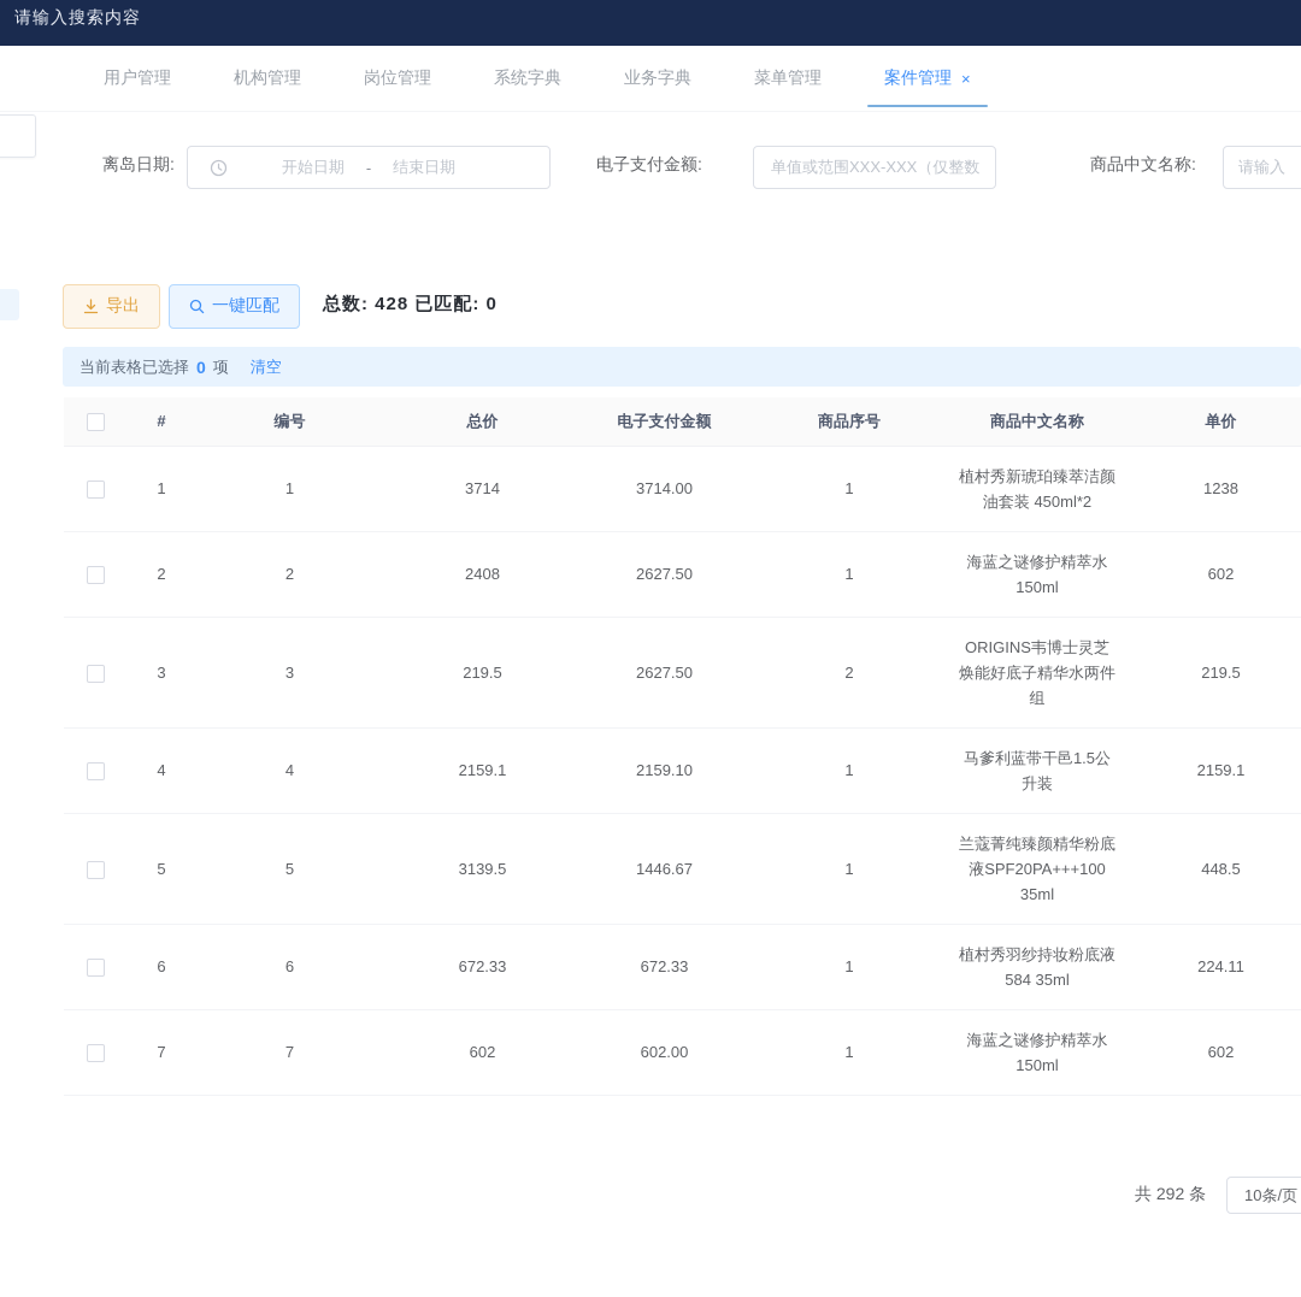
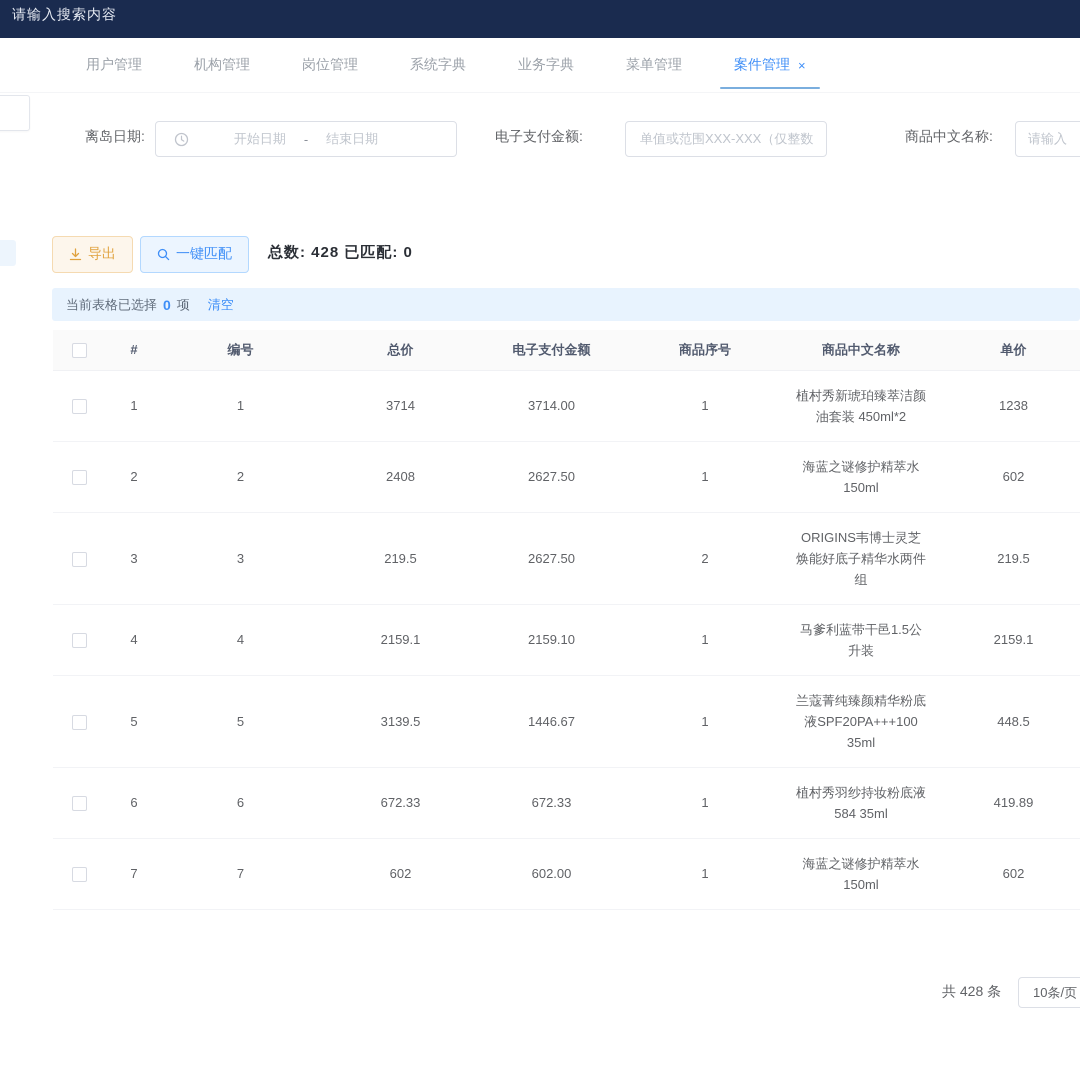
  请输入搜索内容
  用户管理
  机构管理
  岗位管理
  系统字典
  业务字典
  菜单管理
  案件管理
  ×
  离岛日期:
  开始日期
  -
  结束日期
  电子支付金额:
  单值或范围XXX-XXX（仅整数
  商品中文名称:
  请输入
  导出
  一键匹配
  总数: 428 已匹配: 0
  当前表格已选择
  0
  项
  清空
  	#	编号	总价	电子支付金额	商品序号	商品中文名称	单价
  	1	1	3714	3714.00	1	植村秀新琥珀臻萃洁颜油套装 450ml*2	1238
  	2	2	2408	2627.50	1	海蓝之谜修护精萃水 150ml	602
  	3	3	219.5	2627.50	2	ORIGINS韦博士灵芝焕能好底子精华水两件组	219.5
  	4	4	2159.1	2159.10	1	马爹利蓝带干邑1.5公升装	2159.1
  	5	5	3139.5	1446.67	1	兰蔻菁纯臻颜精华粉底液SPF20PA+++100 35ml	448.5
- 	6	6	672.33	672.33	1	植村秀羽纱持妆粉底液 584 35ml	224.11
+ 	6	6	672.33	672.33	1	植村秀羽纱持妆粉底液 584 35ml	419.89
  	7	7	602	602.00	1	海蓝之谜修护精萃水 150ml	602
- 共 292 条
+ 共 428 条
  10条/页
